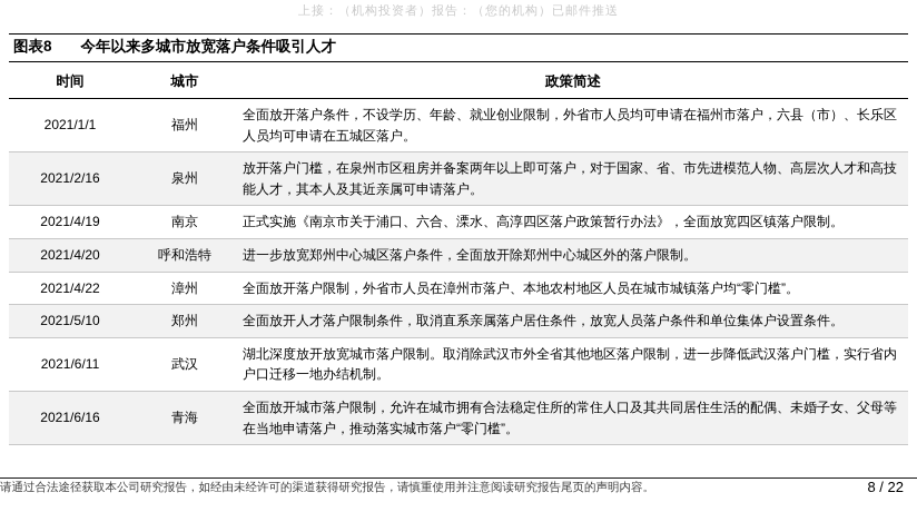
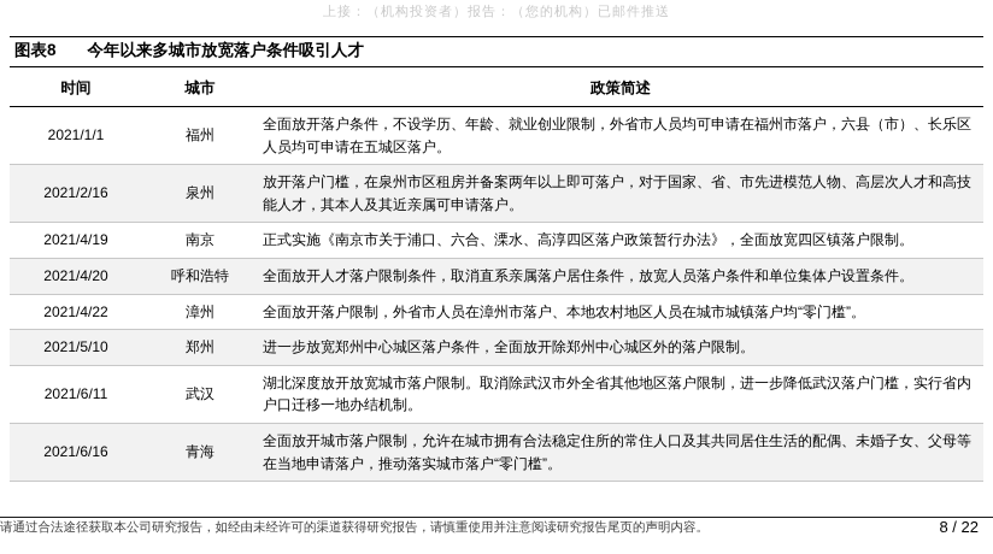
  上接：（机构投资者）报告：（您的机构）已邮件推送
  图表8
  今年以来多城市放宽落户条件吸引人才
  时间	城市	政策简述
  2021/1/1	福州	全面放开落户条件，不设学历、年龄、就业创业限制，外省市人员均可申请在福州市落户，六县（市）、长乐区人员均可申请在五城区落户。
  2021/2/16	泉州	放开落户门槛，在泉州市区租房并备案两年以上即可落户，对于国家、省、市先进模范人物、高层次人才和高技能人才，其本人及其近亲属可申请落户。
  2021/4/19	南京	正式实施《南京市关于浦口、六合、溧水、高淳四区落户政策暂行办法》，全面放宽四区镇落户限制。
- 2021/4/20	呼和浩特	进一步放宽郑州中心城区落户条件，全面放开除郑州中心城区外的落户限制。
+ 2021/4/20	呼和浩特	全面放开人才落户限制条件，取消直系亲属落户居住条件，放宽人员落户条件和单位集体户设置条件。
  2021/4/22	漳州	全面放开落户限制，外省市人员在漳州市落户、本地农村地区人员在城市城镇落户均“零门槛”。
- 2021/5/10	郑州	全面放开人才落户限制条件，取消直系亲属落户居住条件，放宽人员落户条件和单位集体户设置条件。
+ 2021/5/10	郑州	进一步放宽郑州中心城区落户条件，全面放开除郑州中心城区外的落户限制。
  2021/6/11	武汉	湖北深度放开放宽城市落户限制。取消除武汉市外全省其他地区落户限制，进一步降低武汉落户门槛，实行省内户口迁移一地办结机制。
  2021/6/16	青海	全面放开城市落户限制，允许在城市拥有合法稳定住所的常住人口及其共同居住生活的配偶、未婚子女、父母等在当地申请落户，推动落实城市落户“零门槛”。
  请通过合法途径获取本公司研究报告，如经由未经许可的渠道获得研究报告，请慎重使用并注意阅读研究报告尾页的声明内容。
  8 / 22
